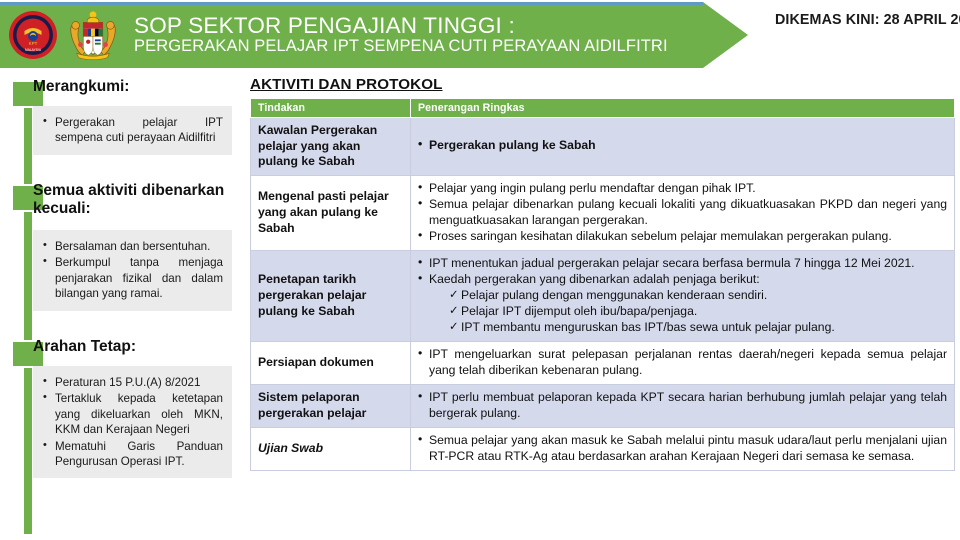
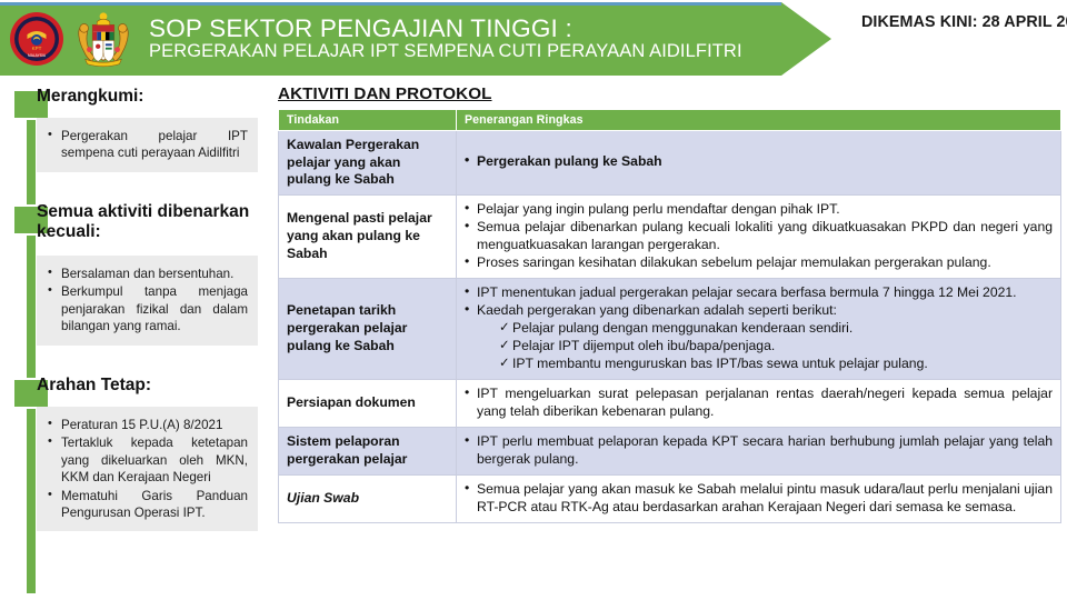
  SOP SEKTOR PENGAJIAN TINGGI :
  PERGERAKAN PELAJAR IPT SEMPENA CUTI PERAYAAN AIDILFITRI
  DIKEMAS KINI: 28 APRIL 2
  Merangkumi:
  Pergerakan pelajar IPT sempena cuti perayaan Aidilfitri
  Semua aktiviti dibenarkan kecuali:
  Bersalaman dan bersentuhan.
  Berkumpul tanpa menjaga penjarakan fizikal dan dalam bilangan yang ramai.
  Arahan Tetap:
  Peraturan 15 P.U.(A) 8/2021
  Tertakluk kepada ketetapan yang dikeluarkan oleh MKN, KKM dan Kerajaan Negeri
  Mematuhi Garis Panduan Pengurusan Operasi IPT.
  AKTIVITI DAN PROTOKOL
  Tindakan	Penerangan Ringkas
  Kawalan Pergerakan pelajar yang akan pulang ke Sabah	Pergerakan pulang ke Sabah
  Mengenal pasti pelajar yang akan pulang ke Sabah	Pelajar yang ingin pulang perlu mendaftar dengan pihak IPT.Semua pelajar dibenarkan pulang kecuali lokaliti yang dikuatkuasakan PKPD dan negeri yang menguatkuasakan larangan pergerakan.Proses saringan kesihatan dilakukan sebelum pelajar memulakan pergerakan pulang.
- Penetapan tarikh pergerakan pelajar pulang ke Sabah	IPT menentukan jadual pergerakan pelajar secara berfasa bermula 7 hingga 12 Mei 2021.Kaedah pergerakan yang dibenarkan adalah penjaga berikut:Pelajar pulang dengan menggunakan kenderaan sendiri.Pelajar IPT dijemput oleh ibu/bapa/penjaga.IPT membantu menguruskan bas IPT/bas sewa untuk pelajar pulang.
+ Penetapan tarikh pergerakan pelajar pulang ke Sabah	IPT menentukan jadual pergerakan pelajar secara berfasa bermula 7 hingga 12 Mei 2021.Kaedah pergerakan yang dibenarkan adalah seperti berikut:Pelajar pulang dengan menggunakan kenderaan sendiri.Pelajar IPT dijemput oleh ibu/bapa/penjaga.IPT membantu menguruskan bas IPT/bas sewa untuk pelajar pulang.
  Persiapan dokumen	IPT mengeluarkan surat pelepasan perjalanan rentas daerah/negeri kepada semua pelajar yang telah diberikan kebenaran pulang.
  Sistem pelaporan pergerakan pelajar	IPT perlu membuat pelaporan kepada KPT secara harian berhubung jumlah pelajar yang telah bergerak pulang.
  Ujian Swab	Semua pelajar yang akan masuk ke Sabah melalui pintu masuk udara/laut perlu menjalani ujian RT-PCR atau RTK-Ag atau berdasarkan arahan Kerajaan Negeri dari semasa ke semasa.
